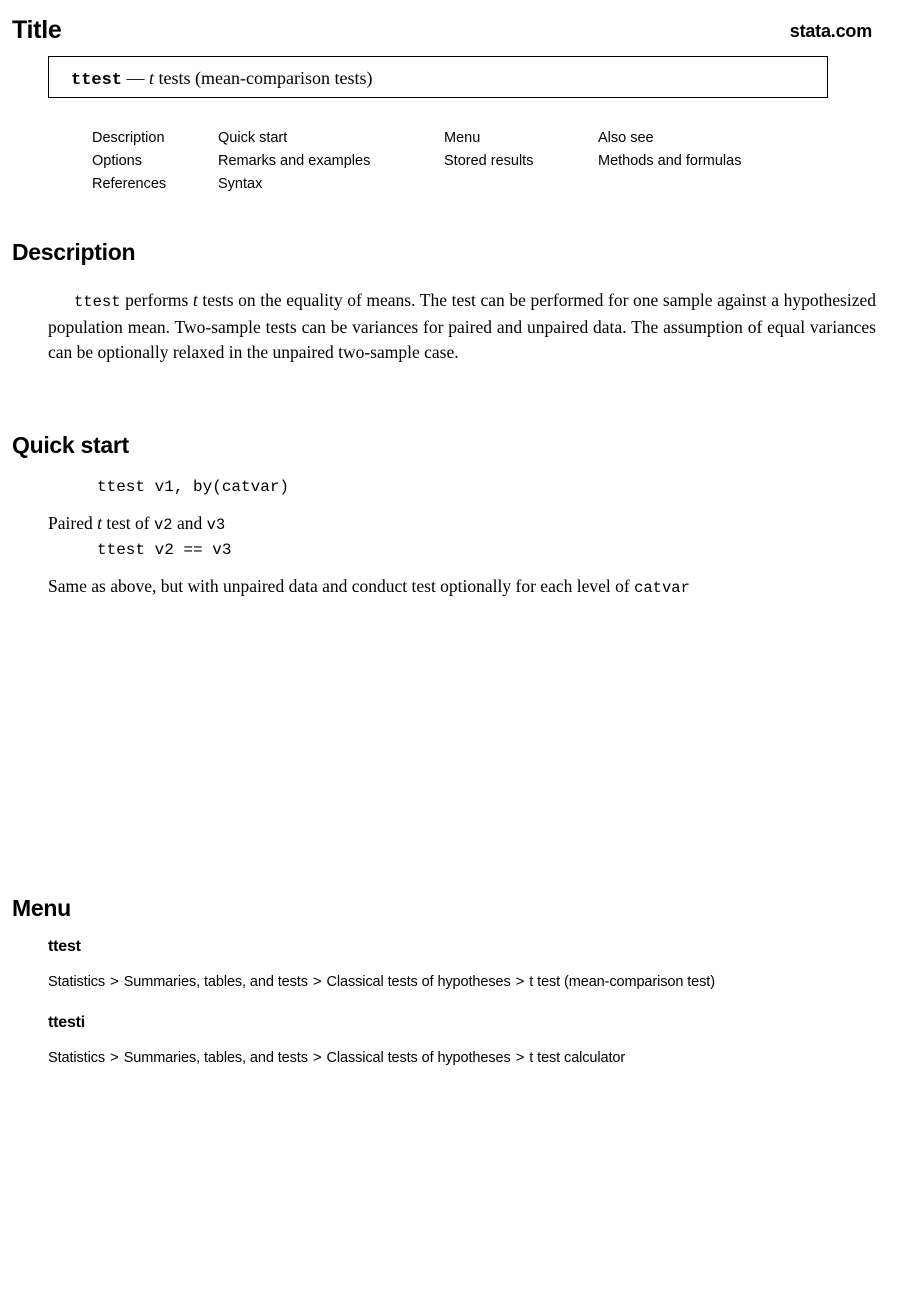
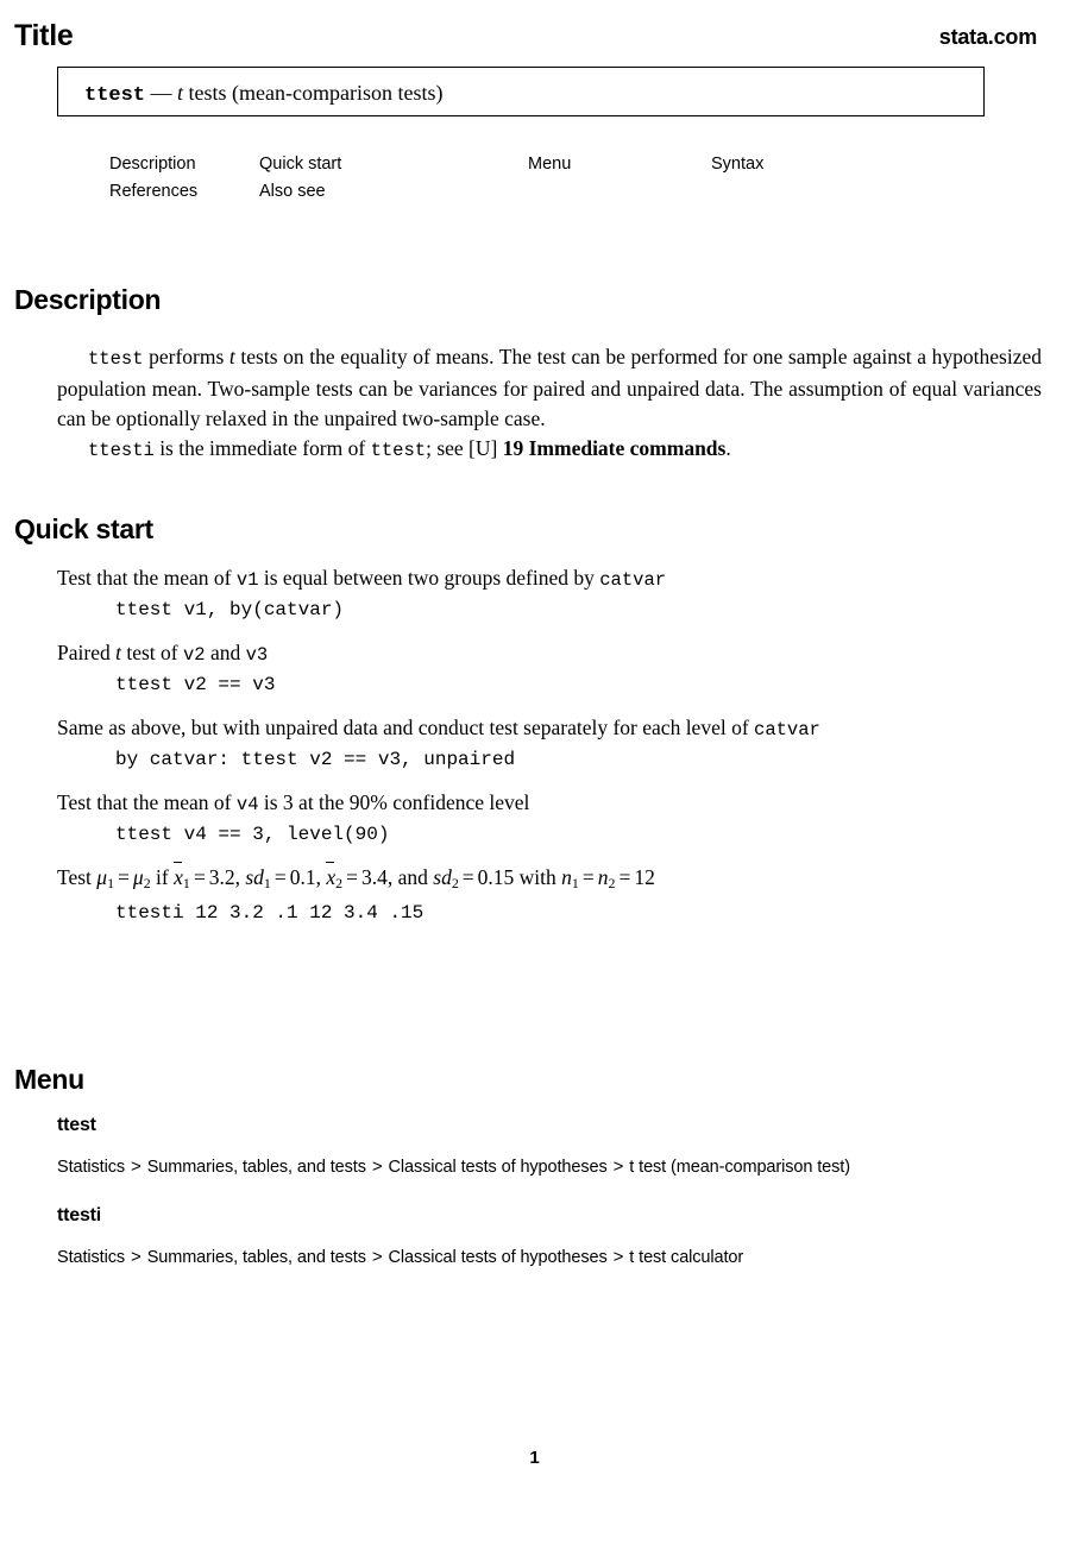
  Title
  stata.com
  ttest — t tests (mean-comparison tests)
  Description
  Quick start
  Menu
- Also see
+ Syntax
- Options
- Remarks and examples
- Stored results
- Methods and formulas
  References
- Syntax
+ Also see
  Description
  ttest performs t tests on the equality of means. The test can be performed for one sample against a hypothesized population mean. Two-sample tests can be variances for paired and unpaired data. The assumption of equal variances can be optionally relaxed in the unpaired two-sample case.
+ ttesti is the immediate form of ttest; see [U] 19 Immediate commands.
  Quick start
+ Test that the mean of v1 is equal between two groups defined by catvar
  ttest v1, by(catvar)
  Paired t test of v2 and v3
  ttest v2 == v3
- Same as above, but with unpaired data and conduct test optionally for each level of catvar
+ Same as above, but with unpaired data and conduct test separately for each level of catvar
+ by catvar: ttest v2 == v3, unpaired
+ Test that the mean of v4 is 3 at the 90% confidence level
+ ttest v4 == 3, level(90)
+ Test μ1 = μ2 if x1 = 3.2, sd1 = 0.1, x2 = 3.4, and sd2 = 0.15 with n1 = n2 = 12
+ ttesti 12 3.2 .1 12 3.4 .15
  Menu
  ttest
  Statistics > Summaries, tables, and tests > Classical tests of hypotheses > t test (mean-comparison test)
  ttesti
  Statistics > Summaries, tables, and tests > Classical tests of hypotheses > t test calculator
+ 1
